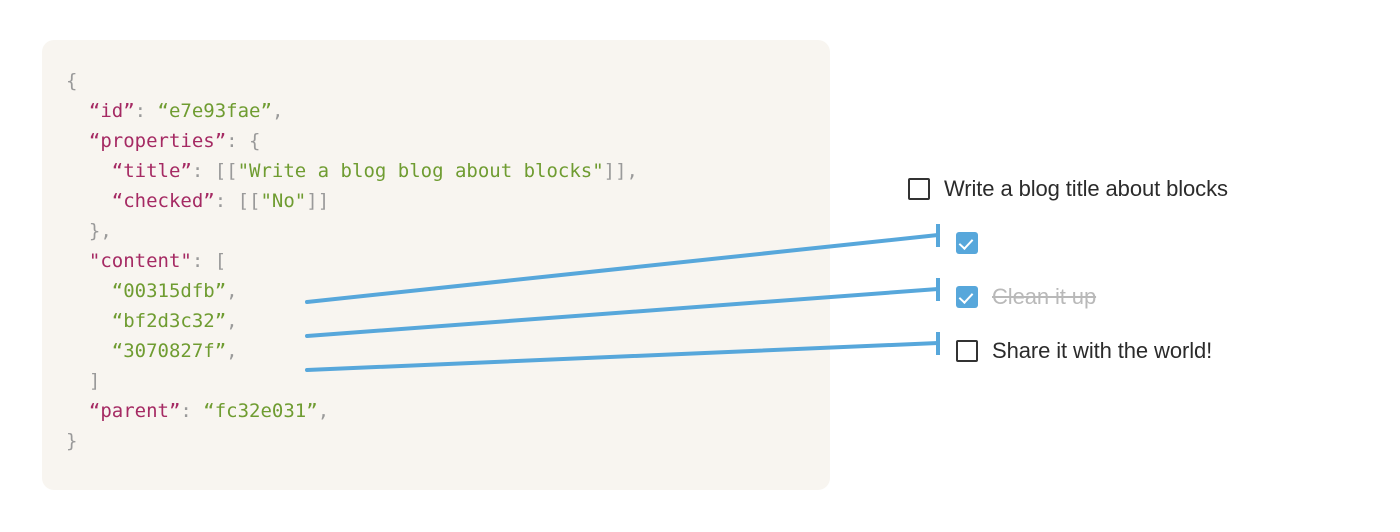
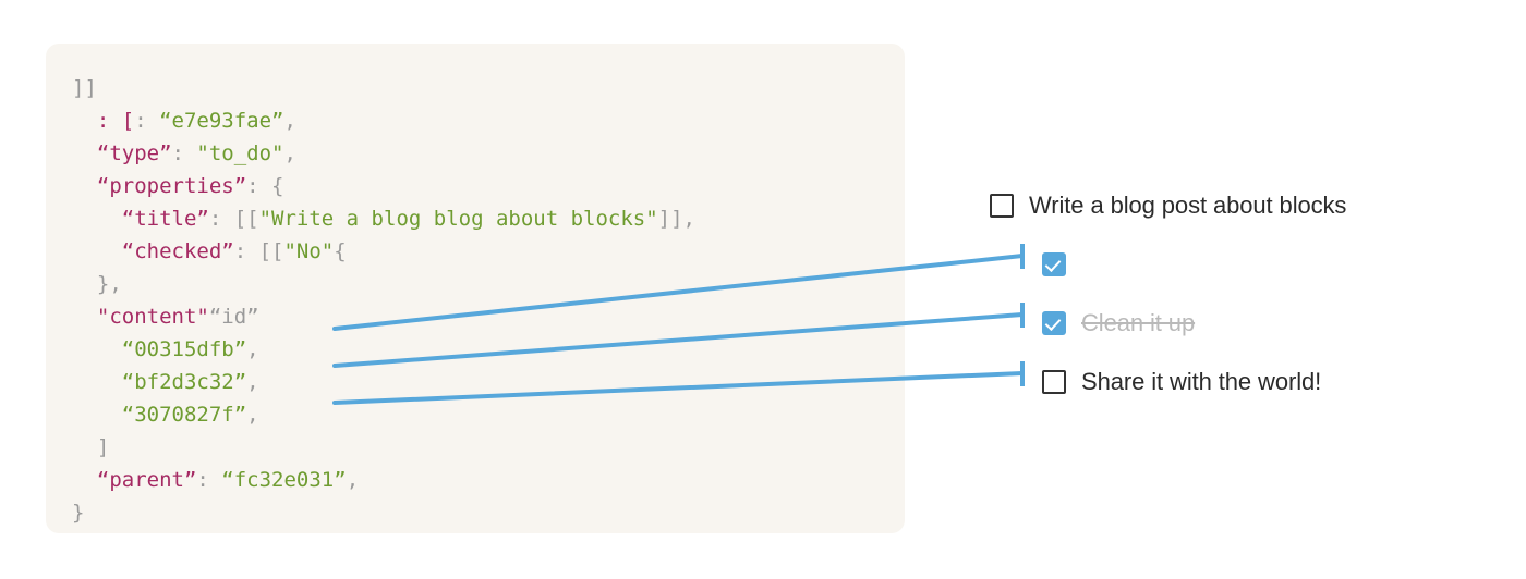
- {
+ ]]
- “id”: “e7e93fae”,
+ : [: “e7e93fae”,
+ “type”: "to_do",
  “properties”: {
  “title”: [["Write a blog blog about blocks"]],
- “checked”: [["No"]]
+ “checked”: [["No"{
  },
- "content": [
+ "content"“id”
  “00315dfb”,
  “bf2d3c32”,
  “3070827f”,
  ]
  “parent”: “fc32e031”,
  }
- Write a blog title about blocks
+ Write a blog post about blocks
  Clean it up
  Share it with the world!
